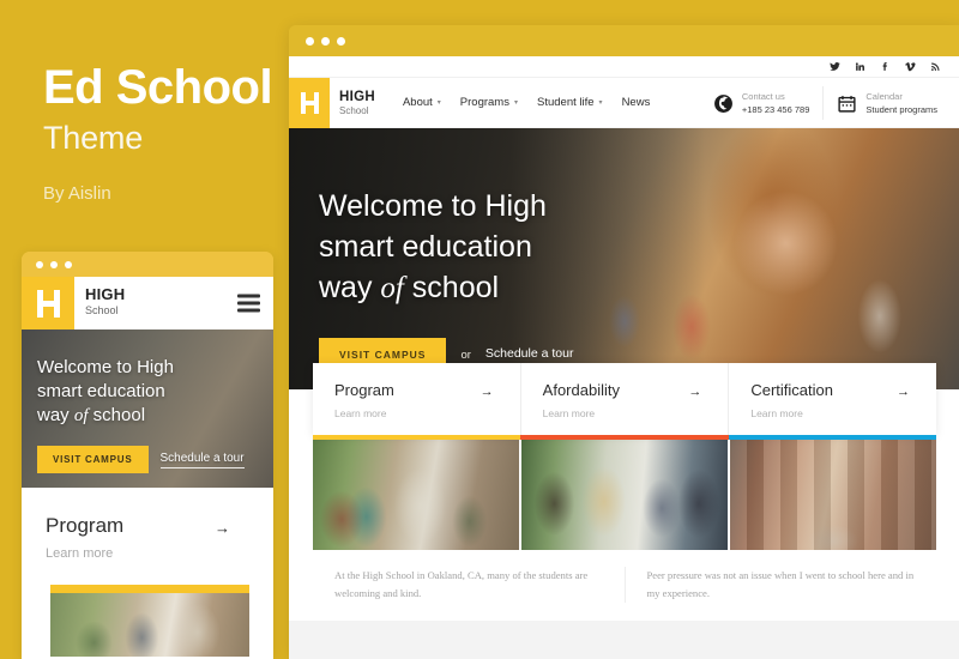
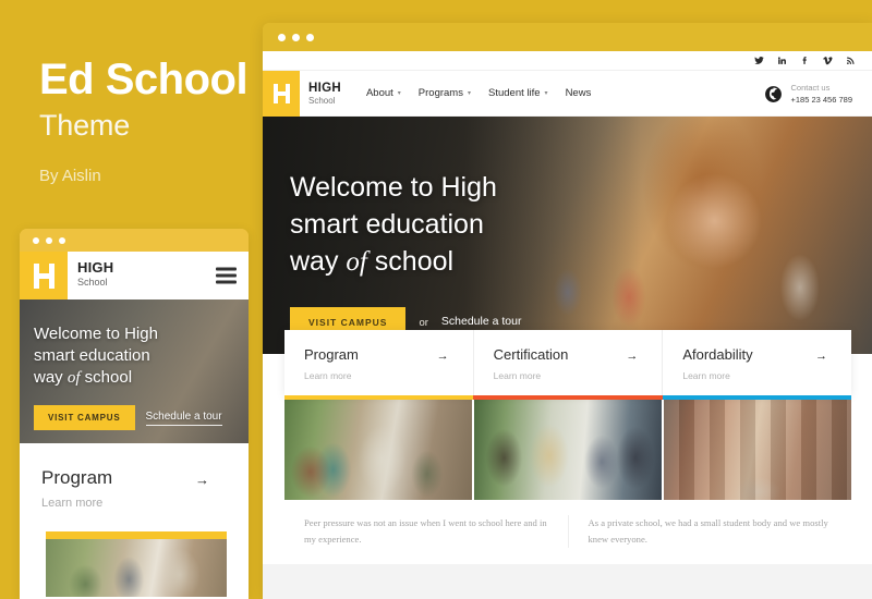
  Ed School
  Theme
  By Aislin
  HIGH
  School
  Welcome to High
  smart education
  way of school
  VISIT CAMPUS
  Schedule a tour
  Program
  Learn more
  →
  HIGH
  School
  About
  Programs
  Student life
  News
  Contact us
  +185 23 456 789
- Calendar
- Student programs
  Welcome to High
  smart education
  way of school
  VISIT CAMPUS
  or
  Schedule a tour
  Program
  Learn more
  →
- Afordability
+ Certification
  Learn more
  →
- Certification
+ Afordability
  Learn more
  →
- At the High School in Oakland, CA, many of the students are welcoming and kind.
  Peer pressure was not an issue when I went to school here and in my experience.
+ As a private school, we had a small student body and we mostly knew everyone.
